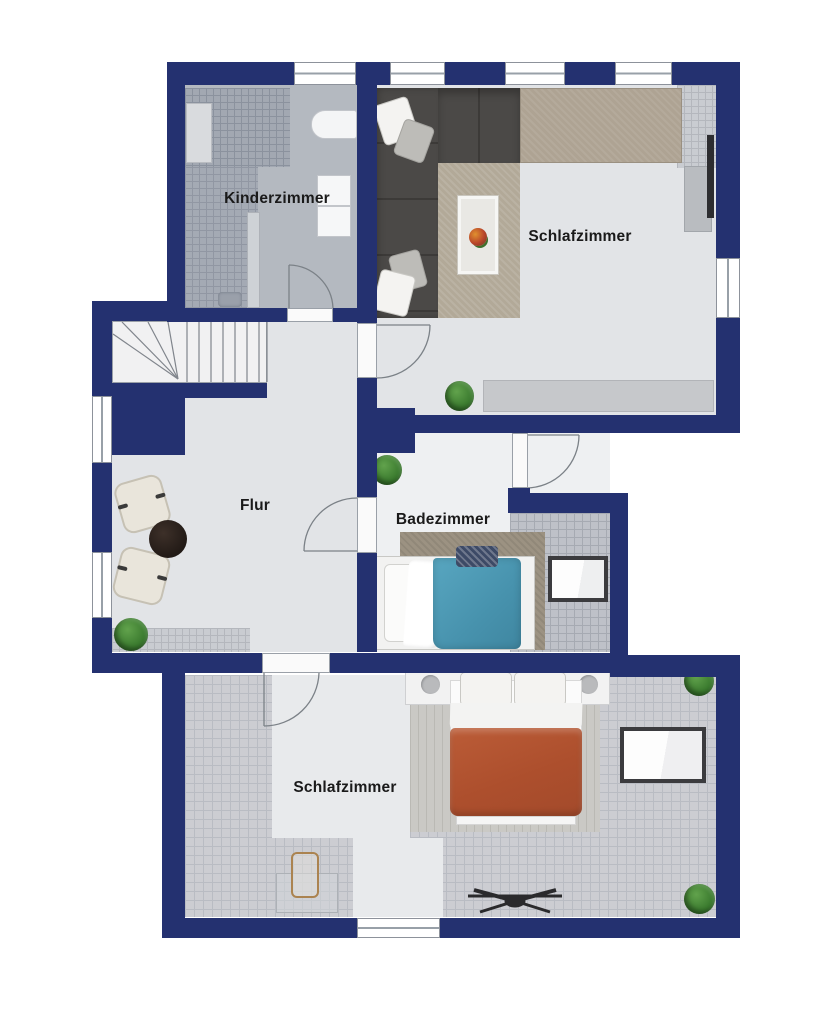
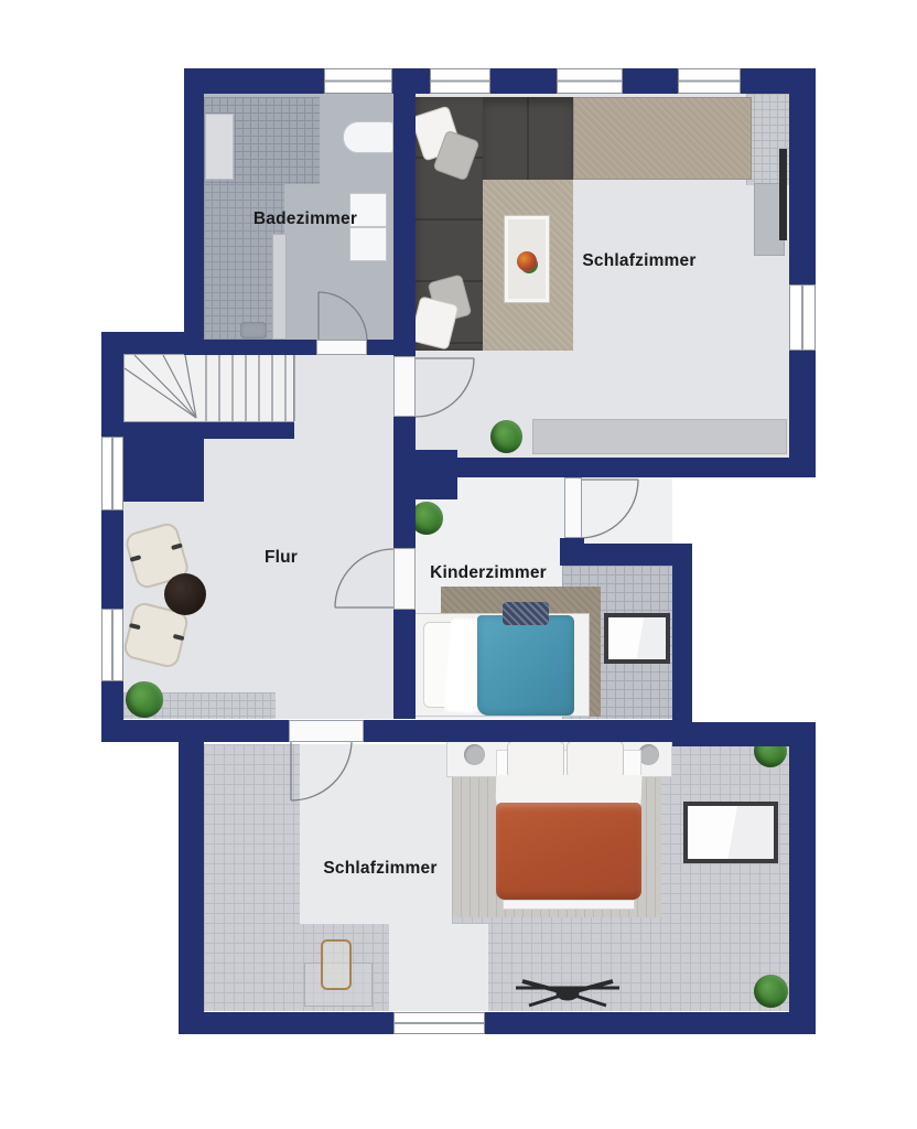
- Kinderzimmer
+ Badezimmer
  Schlafzimmer
  Flur
- Badezimmer
+ Kinderzimmer
  Schlafzimmer
